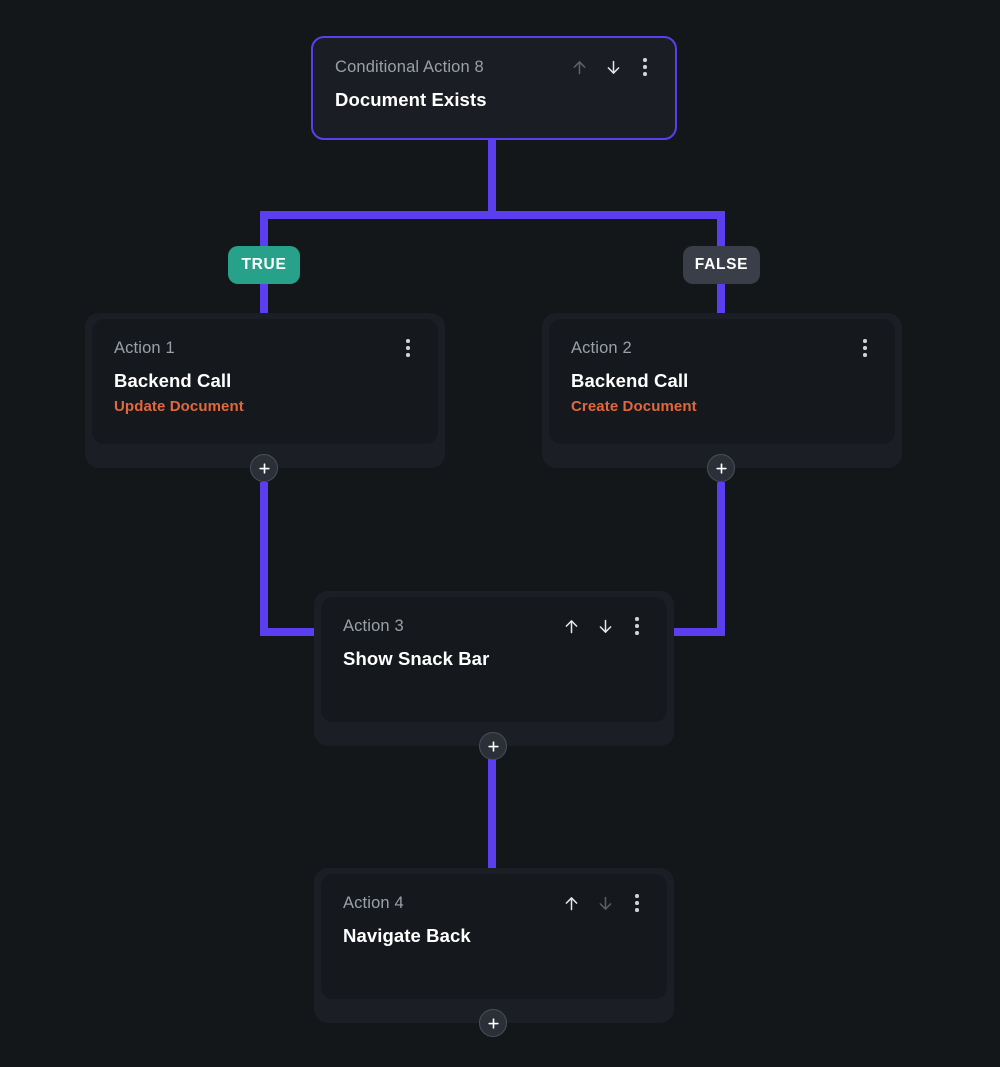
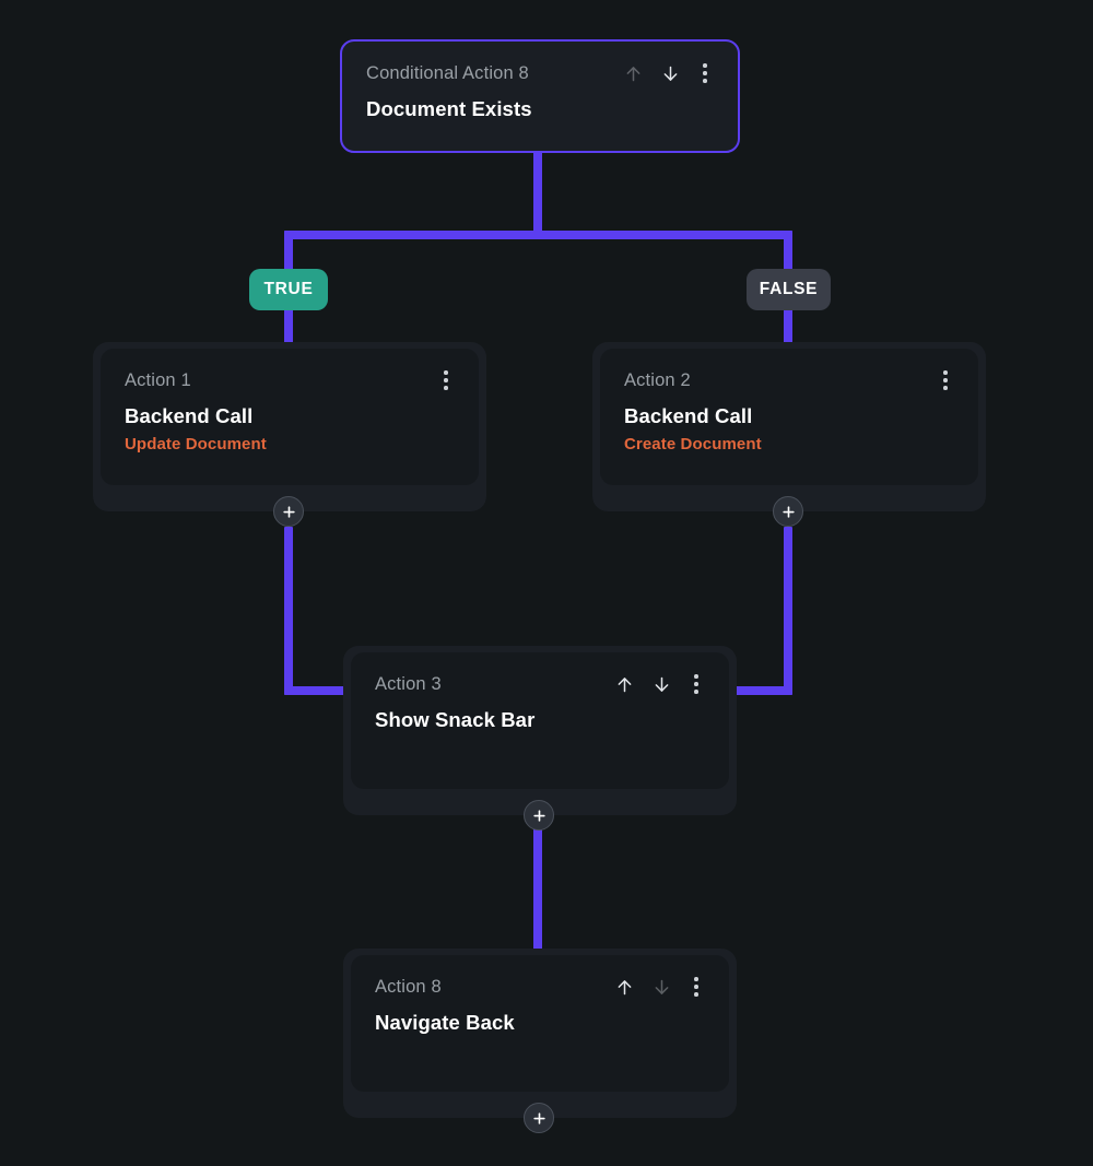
  TRUE
  FALSE
  Conditional Action 8
  Document Exists
  Action 1
  Backend Call
  Update Document
  Action 2
  Backend Call
  Create Document
  Action 3
  Show Snack Bar
- Action 4
+ Action 8
  Navigate Back
